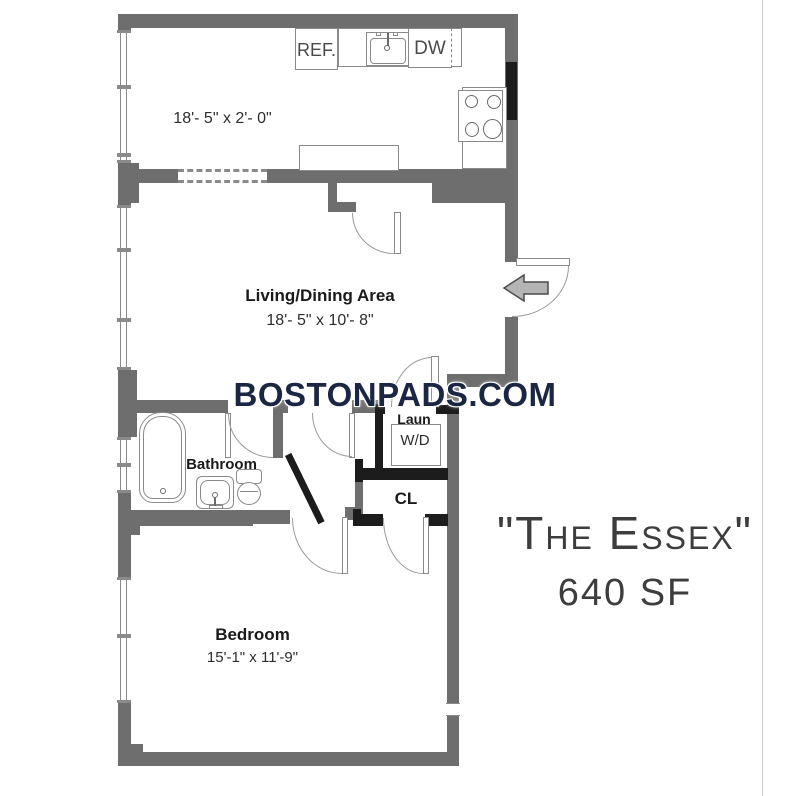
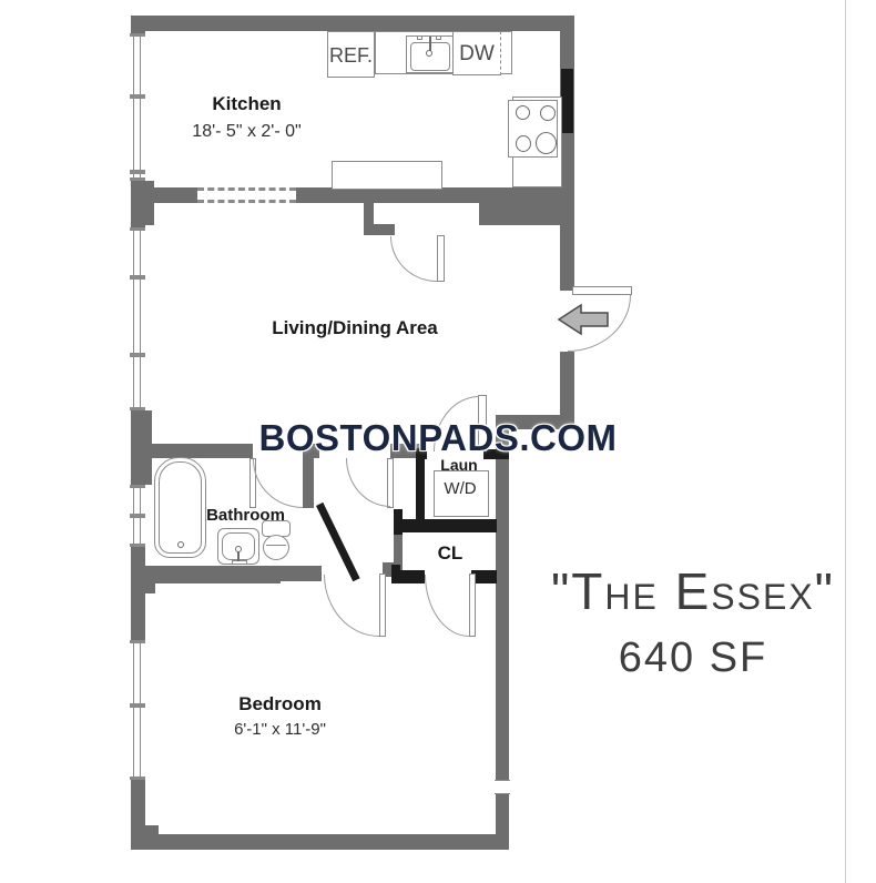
  REF.
  DW
+ Kitchen
  18'- 5" x 2'- 0"
  Living/Dining Area
- 18'- 5" x 10'- 8"
  Bathroom
  Laun
  W/D
  CL
  Bedroom
- 15'-1" x 11'-9"
+ 6'-1" x 11'-9"
  BOSTONPADS.COM
  "The Essex"
  640 SF
